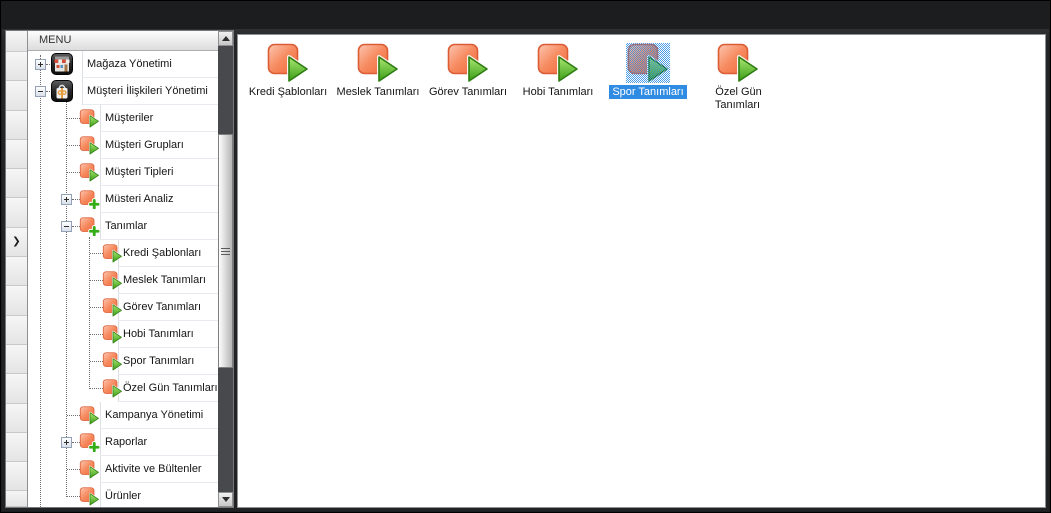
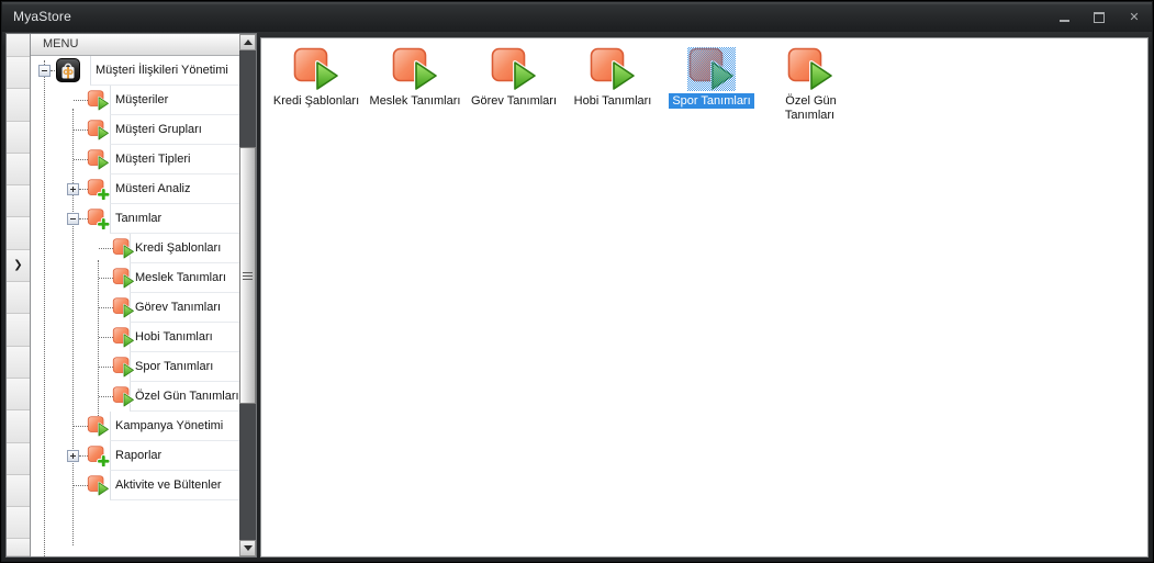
+ MyaStore
+ ✕
  ❯
  MENU
- Mağaza Yönetimi
  Müşteri İlişkileri Yönetimi
  Müşteriler
  Müşteri Grupları
  Müşteri Tipleri
  Müsteri Analiz
  Tanımlar
  Kredi Şablonları
  Meslek Tanımları
  Görev Tanımları
  Hobi Tanımları
  Spor Tanımları
  Özel Gün Tanımları
  Kampanya Yönetimi
  Raporlar
  Aktivite ve Bültenler
- Ürünler
  Kredi Şablonları
  Meslek Tanımları
  Görev Tanımları
  Hobi Tanımları
  Spor Tanımları
  Özel Gün Tanımları
